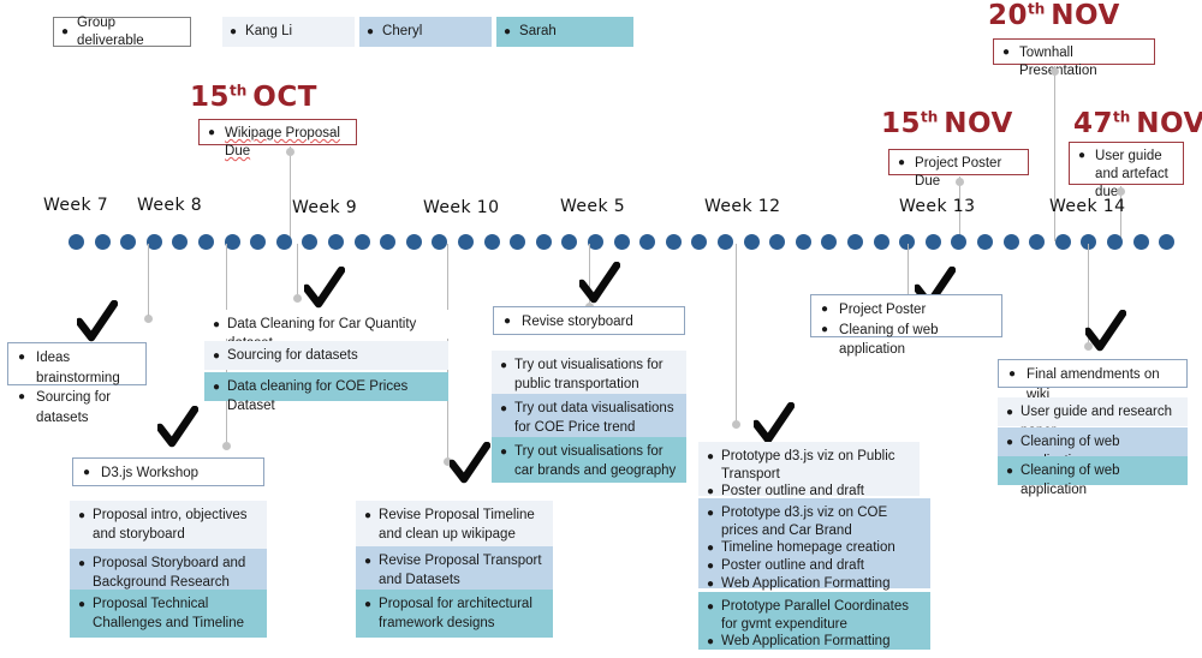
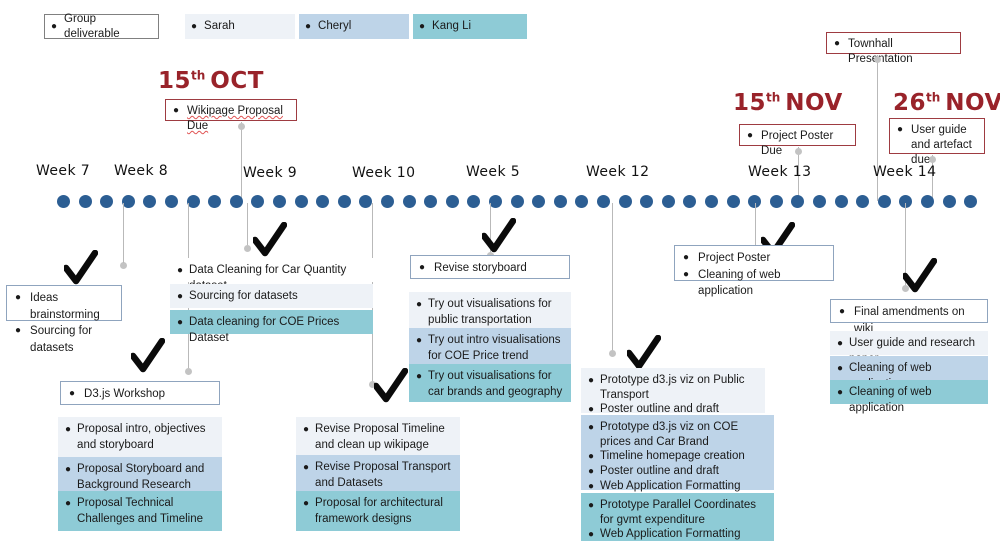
  ●
  Group deliverable
  ●
- Kang Li
+ Sarah
  ●
  Cheryl
  ●
- Sarah
+ Kang Li
- 20th NOV
  ●
  Townhall Presntation
  15th OCT
  ●
  Wikipage Proposal Due
  15th NOV
  ●
  Project Poster Due
- 47th NOV
+ 26th NOV
  ●
  User guide and artefact due
  Week 7
  Week 8
  Week 9
  Week 10
  Week 5
  Week 12
  Week 13
  Week 14
  ●
  Data Cleaning for Car Quantity
  ●
  Sourcing for datasets
  ●
  Data cleaning for COE Prices Dataset
  ●
  Ideas brainstorming
  ●
  Sourcing for datasets
  ●
  D3.js Workshop
  ●
  Proposal intro, objectives and storyboard
  ●
  Proposal Storyboard and Background Research
  ●
  Proposal Technical Challenges and Timeline
  ●
  Revise Proposal Timeline and clean up wikipage
  ●
  Revise Proposal Transport and Datasets
  ●
  Proposal for architectural framework designs
  ●
  Revise storyboard
  ●
  Try out visualisations for public transportation
  ●
- Try out data visualisations for COE Price trend
+ Try out intro visualisations for COE Price trend
  ●
  Try out visualisations for car brands and geography
  ●
  Prototype d3.js viz on Public Transport
  ●
  Poster outline and draft
  ●
  Prototype d3.js viz on COE prices and Car Brand
  ●
  Timeline homepage creation
  ●
  Poster outline and draft
  ●
  Web Application Formatting
  ●
  Prototype Parallel Coordinates for gvmt expenditure
  ●
  Web Application Formatting
  ●
  Project Poster
  ●
  Cleaning of web application
  ●
  Final amendments on wiki
  ●
  User guide and research
  ●
  ●
  Cleaning of web application
